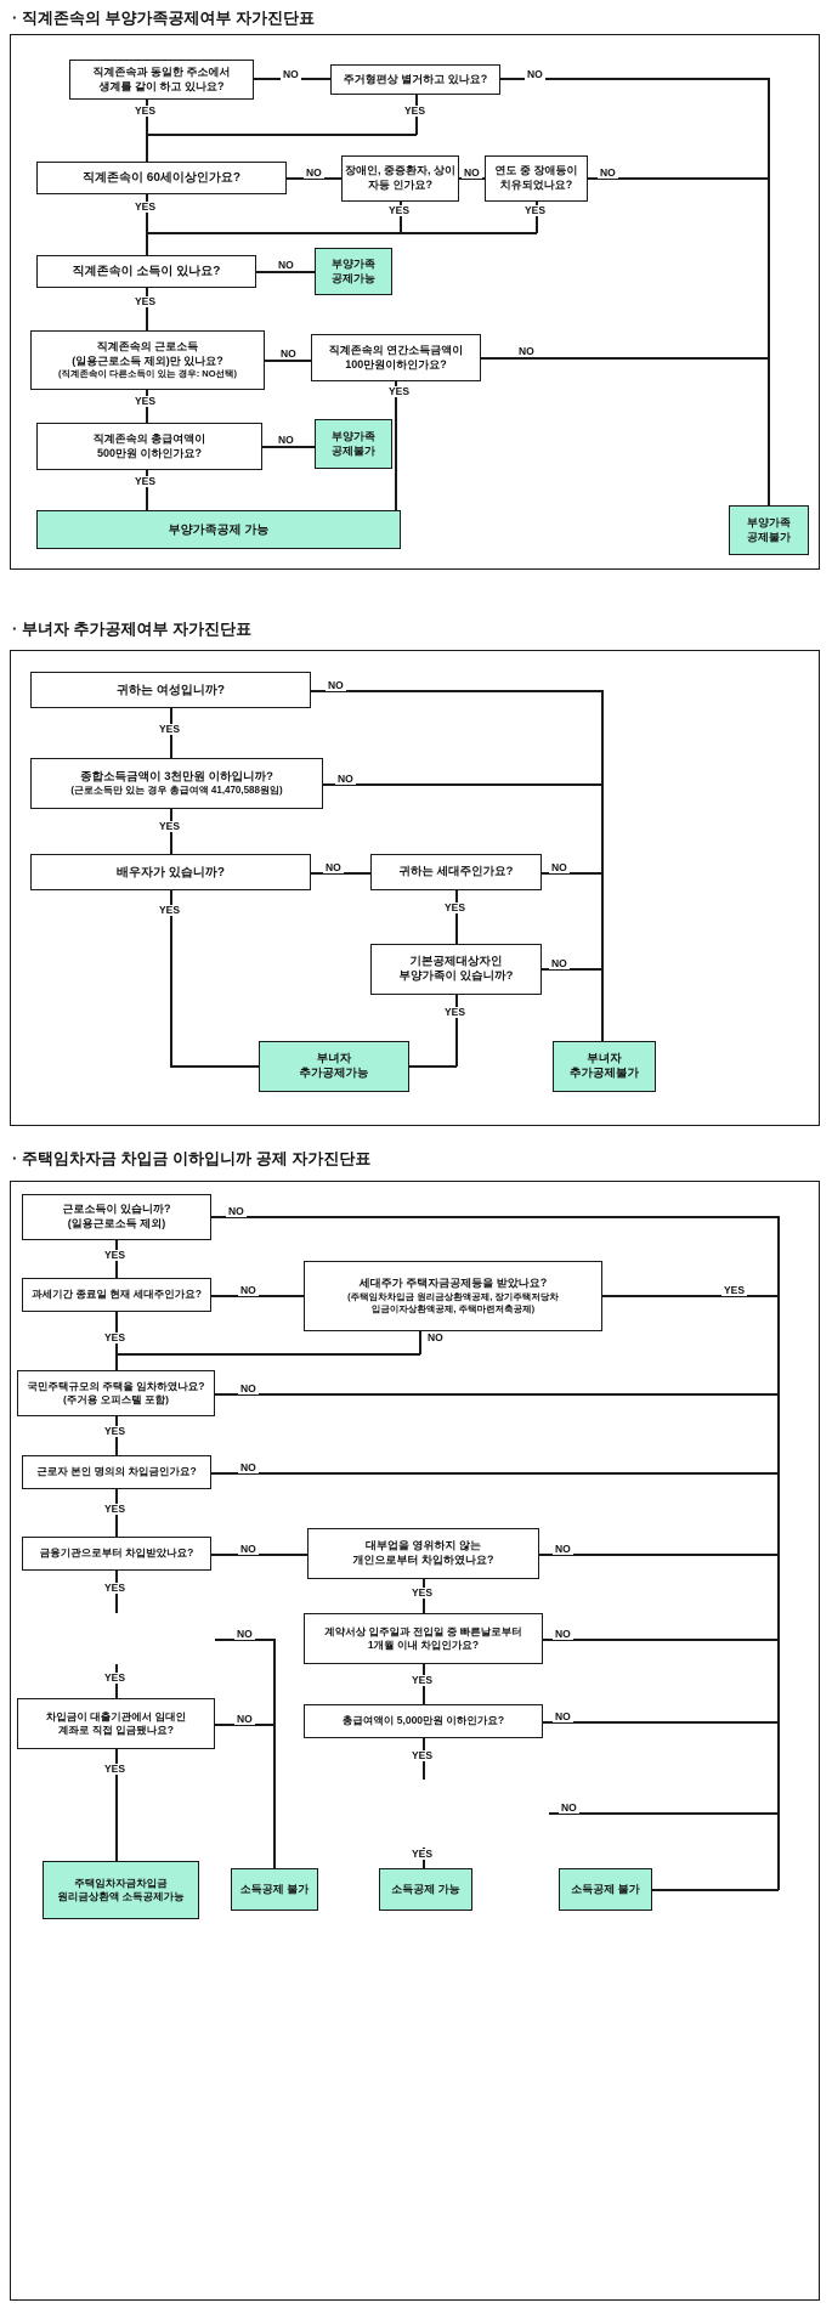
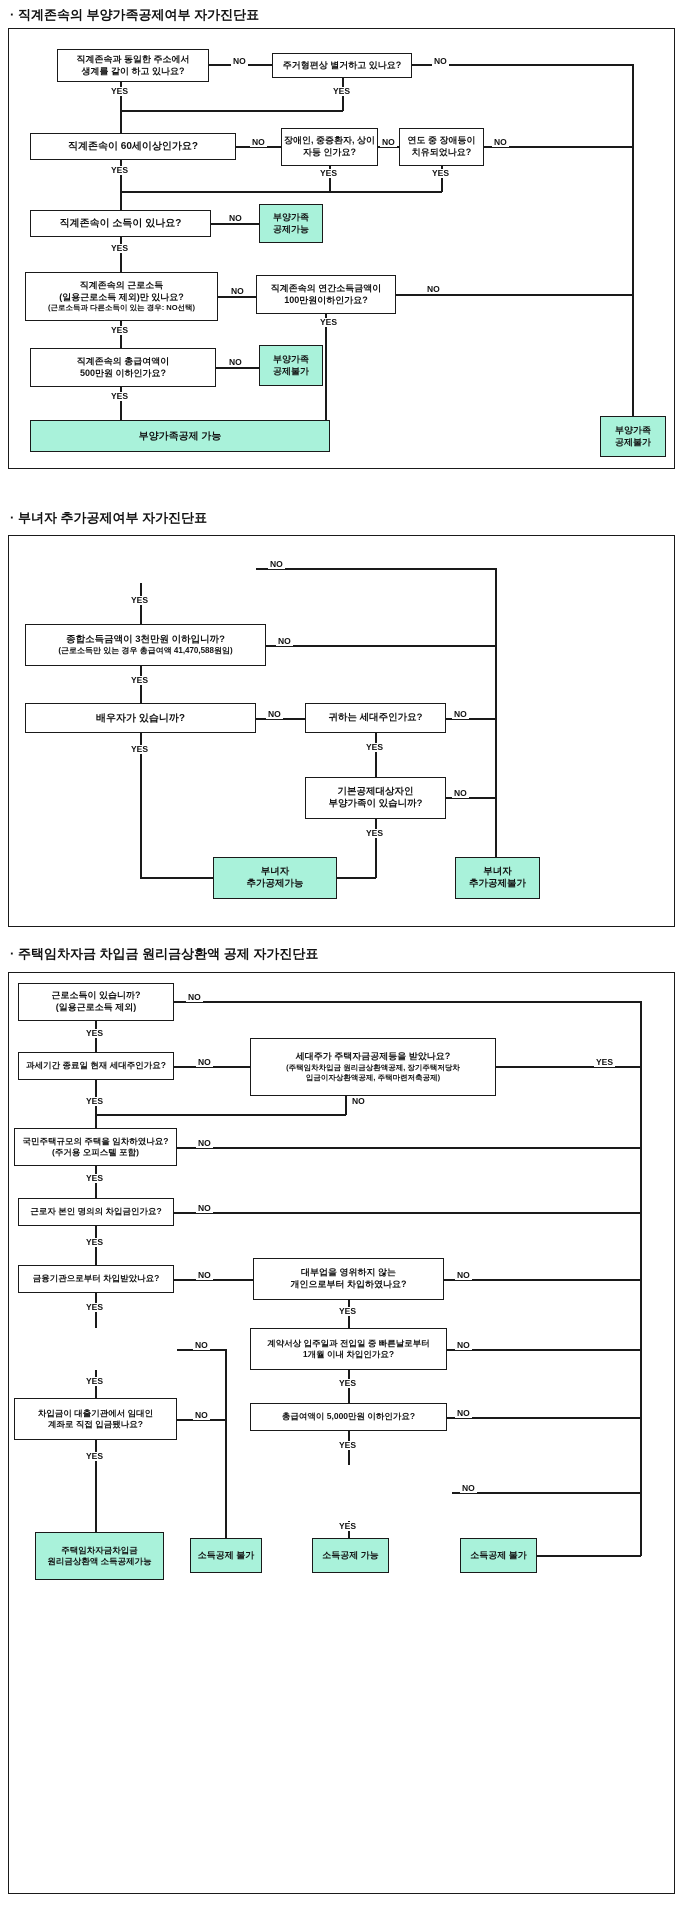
  · 직계존속의 부양가족공제여부 자가진단표
  직계존속과 동일한 주소에서
  생계를 같이 하고 있나요?
  주거형편상 별거하고 있나요?
  직계존속이 60세이상인가요?
  장애인, 중증환자, 상이자등 인가요?
  연도 중 장애등이
  치유되었나요?
  직계존속이 소득이 있나요?
  부양가족
  공제가능
  직계존속의 근로소득
  (일용근로소득 제외)만 있나요?
- (직계존속이 다른소득이 있는 경우: NO선택)
+ (근로소득과 다른소득이 있는 경우: NO선택)
  직계존속의 연간소득금액이
  100만원이하인가요?
  직계존속의 총급여액이
  500만원 이하인가요?
  부양가족
  공제불가
  부양가족공제 가능
  부양가족
  공제불가
  NO
  NO
  YES
  YES
  NO
  NO
  NO
  YES
  YES
  YES
  NO
  YES
  NO
  NO
  YES
  YES
  NO
  YES
  · 부녀자 추가공제여부 자가진단표
- 귀하는 여성입니까?
  종합소득금액이 3천만원 이하입니까?
  (근로소득만 있는 경우 총급여액 41,470,588원임)
  배우자가 있습니까?
  귀하는 세대주인가요?
  기본공제대상자인
  부양가족이 있습니까?
  부녀자
  추가공제가능
  부녀자
  추가공제불가
  NO
  YES
  NO
  YES
  NO
  YES
  NO
  YES
  NO
  YES
- · 주택임차자금 차입금 이하입니까 공제 자가진단표
+ · 주택임차자금 차입금 원리금상환액 공제 자가진단표
  근로소득이 있습니까?
  (일용근로소득 제외)
  과세기간 종료일 현재 세대주인가요?
  세대주가 주택자금공제등을 받았나요?
  (주택임차차입금 원리금상환액공제, 장기주택저당차
  입금이자상환액공제, 주택마련저축공제)
  국민주택규모의 주택을 임차하였나요?
  (주거용 오피스텔 포함)
  근로자 본인 명의의 차입금인가요?
  금융기관으로부터 차입받았나요?
  대부업을 영위하지 않는
  개인으로부터 차입하였나요?
  계약서상 입주일과 전입일 중 빠른날로부터
  1개월 이내 차입인가요?
  차입금이 대출기관에서 임대인
  계좌로 직접 입금됐나요?
  총급여액이 5,000만원 이하인가요?
  주택임차자금차입금
  원리금상환액 소득공제가능
  소득공제 불가
  소득공제 가능
  소득공제 불가
  NO
  YES
  NO
  YES
  NO
  YES
  NO
  YES
  NO
  YES
  NO
  NO
  YES
  YES
  NO
  YES
  NO
  YES
  NO
  YES
  NO
  YES
  NO
  YES
